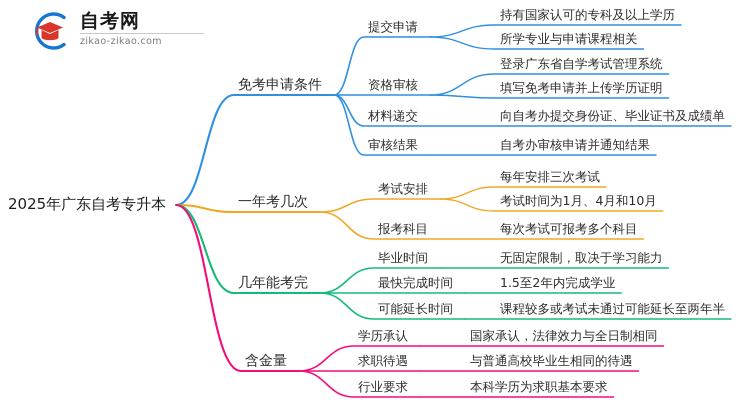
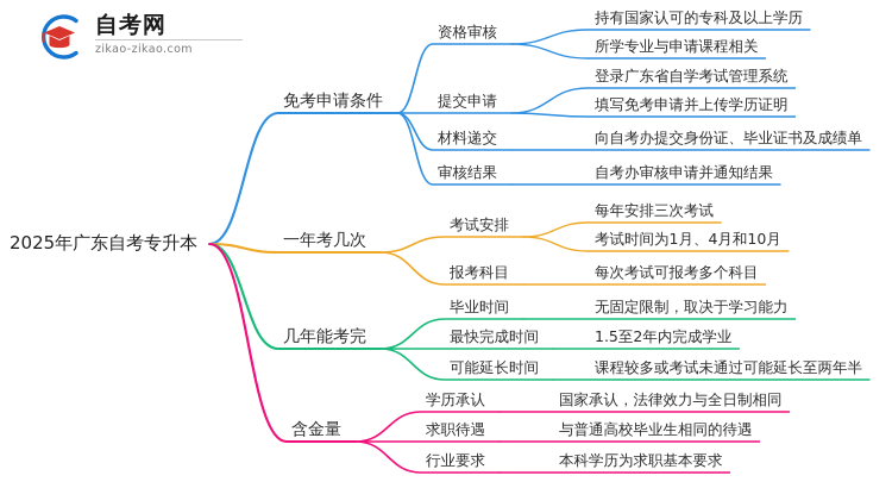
  自考网
  zikao-zikao.com
  2025年广东自考专升本
  免考申请条件
- 提交申请
+ 资格审核
  持有国家认可的专科及以上学历
  所学专业与申请课程相关
- 资格审核
+ 提交申请
  登录广东省自学考试管理系统
  填写免考申请并上传学历证明
  材料递交
  向自考办提交身份证、毕业证书及成绩单
  审核结果
  自考办审核申请并通知结果
  一年考几次
  考试安排
  每年安排三次考试
  考试时间为1月、4月和10月
  报考科目
  每次考试可报考多个科目
  几年能考完
  毕业时间
  无固定限制，取决于学习能力
  最快完成时间
  1.5至2年内完成学业
  可能延长时间
  课程较多或考试未通过可能延长至两年半
  含金量
  学历承认
  国家承认，法律效力与全日制相同
  求职待遇
  与普通高校毕业生相同的待遇
  行业要求
  本科学历为求职基本要求
